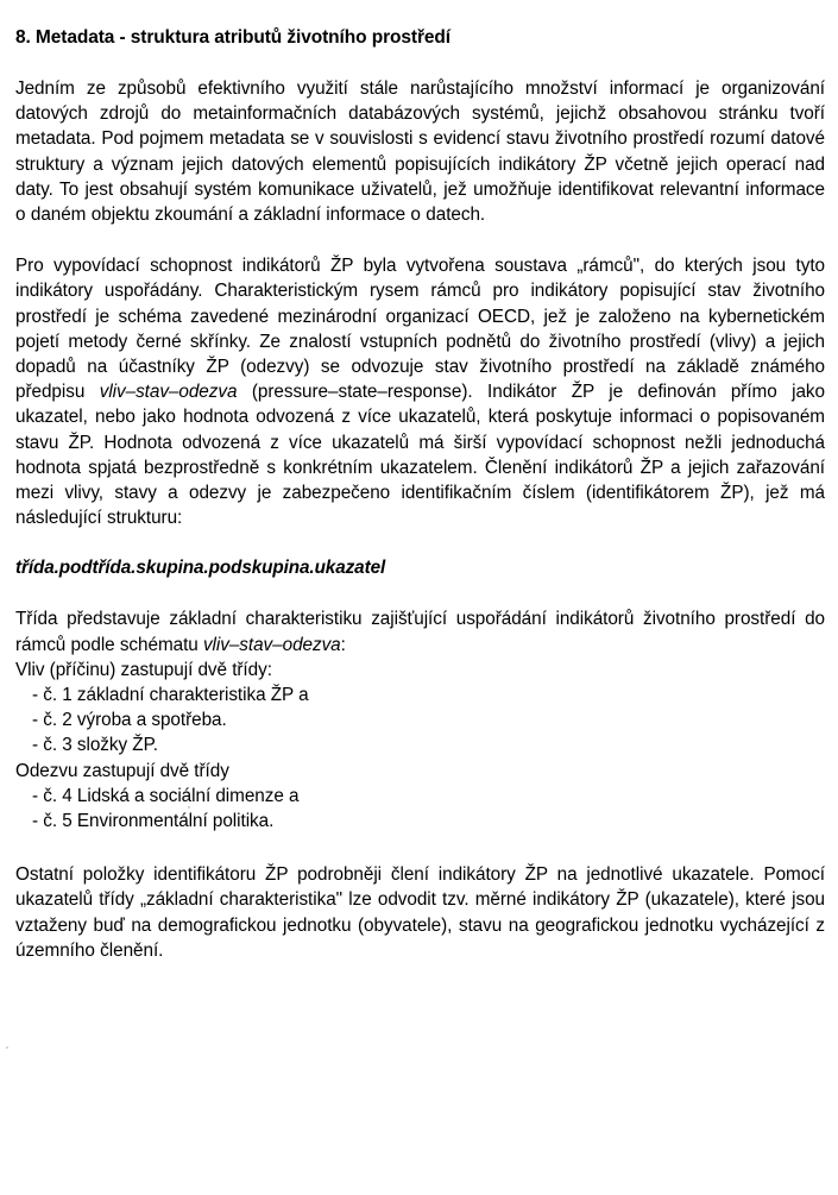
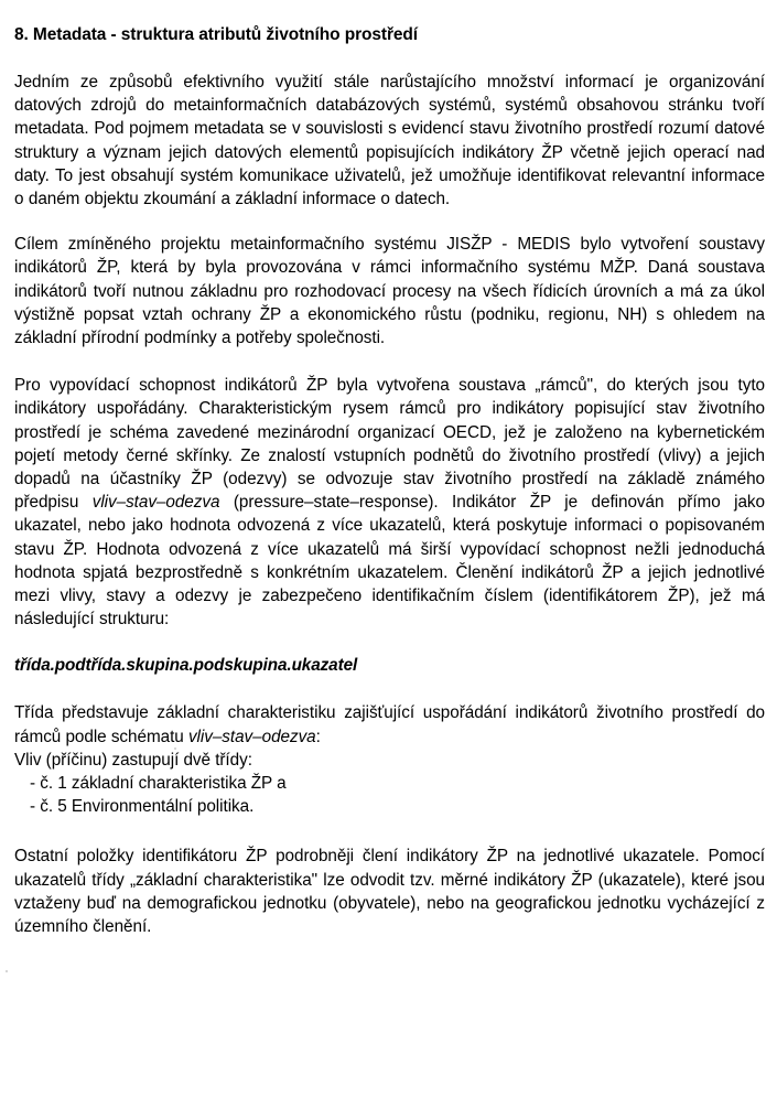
  8. Metadata - struktura atributů životního prostředí
- Jedním ze způsobů efektivního využití stále narůstajícího množství informací je organizování datových zdrojů do metainformačních databázových systémů, jejichž obsahovou stránku tvoří metadata. Pod pojmem metadata se v souvislosti s evidencí stavu životního prostředí rozumí datové struktury a význam jejich datových elementů popisujících indikátory ŽP včetně jejich operací nad daty. To jest obsahují systém komunikace uživatelů, jež umožňuje identifikovat relevantní informace o daném objektu zkoumání a základní informace o datech.
+ Jedním ze způsobů efektivního využití stále narůstajícího množství informací je organizování datových zdrojů do metainformačních databázových systémů, systémů obsahovou stránku tvoří metadata. Pod pojmem metadata se v souvislosti s evidencí stavu životního prostředí rozumí datové struktury a význam jejich datových elementů popisujících indikátory ŽP včetně jejich operací nad daty. To jest obsahují systém komunikace uživatelů, jež umožňuje identifikovat relevantní informace o daném objektu zkoumání a základní informace o datech.
+ Cílem zmíněného projektu metainformačního systému JISŽP - MEDIS bylo vytvoření soustavy indikátorů ŽP, která by byla provozována v rámci informačního systému MŽP. Daná soustava indikátorů tvoří nutnou základnu pro rozhodovací procesy na všech řídicích úrovních a má za úkol výstižně popsat vztah ochrany ŽP a ekonomického růstu (podniku, regionu, NH) s ohledem na základní přírodní podmínky a potřeby společnosti.
- Pro vypovídací schopnost indikátorů ŽP byla vytvořena soustava „rámců", do kterých jsou tyto indikátory uspořádány. Charakteristickým rysem rámců pro indikátory popisující stav životního prostředí je schéma zavedené mezinárodní organizací OECD, jež je založeno na kybernetickém pojetí metody černé skřínky. Ze znalostí vstupních podnětů do životního prostředí (vlivy) a jejich dopadů na účastníky ŽP (odezvy) se odvozuje stav životního prostředí na základě známého předpisu vliv–stav–odezva (pressure–state–response). Indikátor ŽP je definován přímo jako ukazatel, nebo jako hodnota odvozená z více ukazatelů, která poskytuje informaci o popisovaném stavu ŽP. Hodnota odvozená z více ukazatelů má širší vypovídací schopnost nežli jednoduchá hodnota spjatá bezprostředně s konkrétním ukazatelem. Členění indikátorů ŽP a jejich zařazování mezi vlivy, stavy a odezvy je zabezpečeno identifikačním číslem (identifikátorem ŽP), jež má následující strukturu:
+ Pro vypovídací schopnost indikátorů ŽP byla vytvořena soustava „rámců", do kterých jsou tyto indikátory uspořádány. Charakteristickým rysem rámců pro indikátory popisující stav životního prostředí je schéma zavedené mezinárodní organizací OECD, jež je založeno na kybernetickém pojetí metody černé skřínky. Ze znalostí vstupních podnětů do životního prostředí (vlivy) a jejich dopadů na účastníky ŽP (odezvy) se odvozuje stav životního prostředí na základě známého předpisu vliv–stav–odezva (pressure–state–response). Indikátor ŽP je definován přímo jako ukazatel, nebo jako hodnota odvozená z více ukazatelů, která poskytuje informaci o popisovaném stavu ŽP. Hodnota odvozená z více ukazatelů má širší vypovídací schopnost nežli jednoduchá hodnota spjatá bezprostředně s konkrétním ukazatelem. Členění indikátorů ŽP a jejich jednotlivé mezi vlivy, stavy a odezvy je zabezpečeno identifikačním číslem (identifikátorem ŽP), jež má následující strukturu:
  třída.podtřída.skupina.podskupina.ukazatel
  Třída představuje základní charakteristiku zajišťující uspořádání indikátorů životního prostředí do rámců podle schématu vliv–stav–odezva:
  Vliv (příčinu) zastupují dvě třídy:
  - č. 1 základní charakteristika ŽP a
- - č. 2 výroba a spotřeba.
- - č. 3 složky ŽP.
- Odezvu zastupují dvě třídy
- - č. 4 Lidská a sociální dimenze a
  - č. 5 Environmentální politika.
- Ostatní položky identifikátoru ŽP podrobněji člení indikátory ŽP na jednotlivé ukazatele. Pomocí ukazatelů třídy „základní charakteristika" lze odvodit tzv. měrné indikátory ŽP (ukazatele), které jsou vztaženy buď na demografickou jednotku (obyvatele), stavu na geografickou jednotku vycházející z územního členění.
+ Ostatní položky identifikátoru ŽP podrobněji člení indikátory ŽP na jednotlivé ukazatele. Pomocí ukazatelů třídy „základní charakteristika" lze odvodit tzv. měrné indikátory ŽP (ukazatele), které jsou vztaženy buď na demografickou jednotku (obyvatele), nebo na geografickou jednotku vycházející z územního členění.
